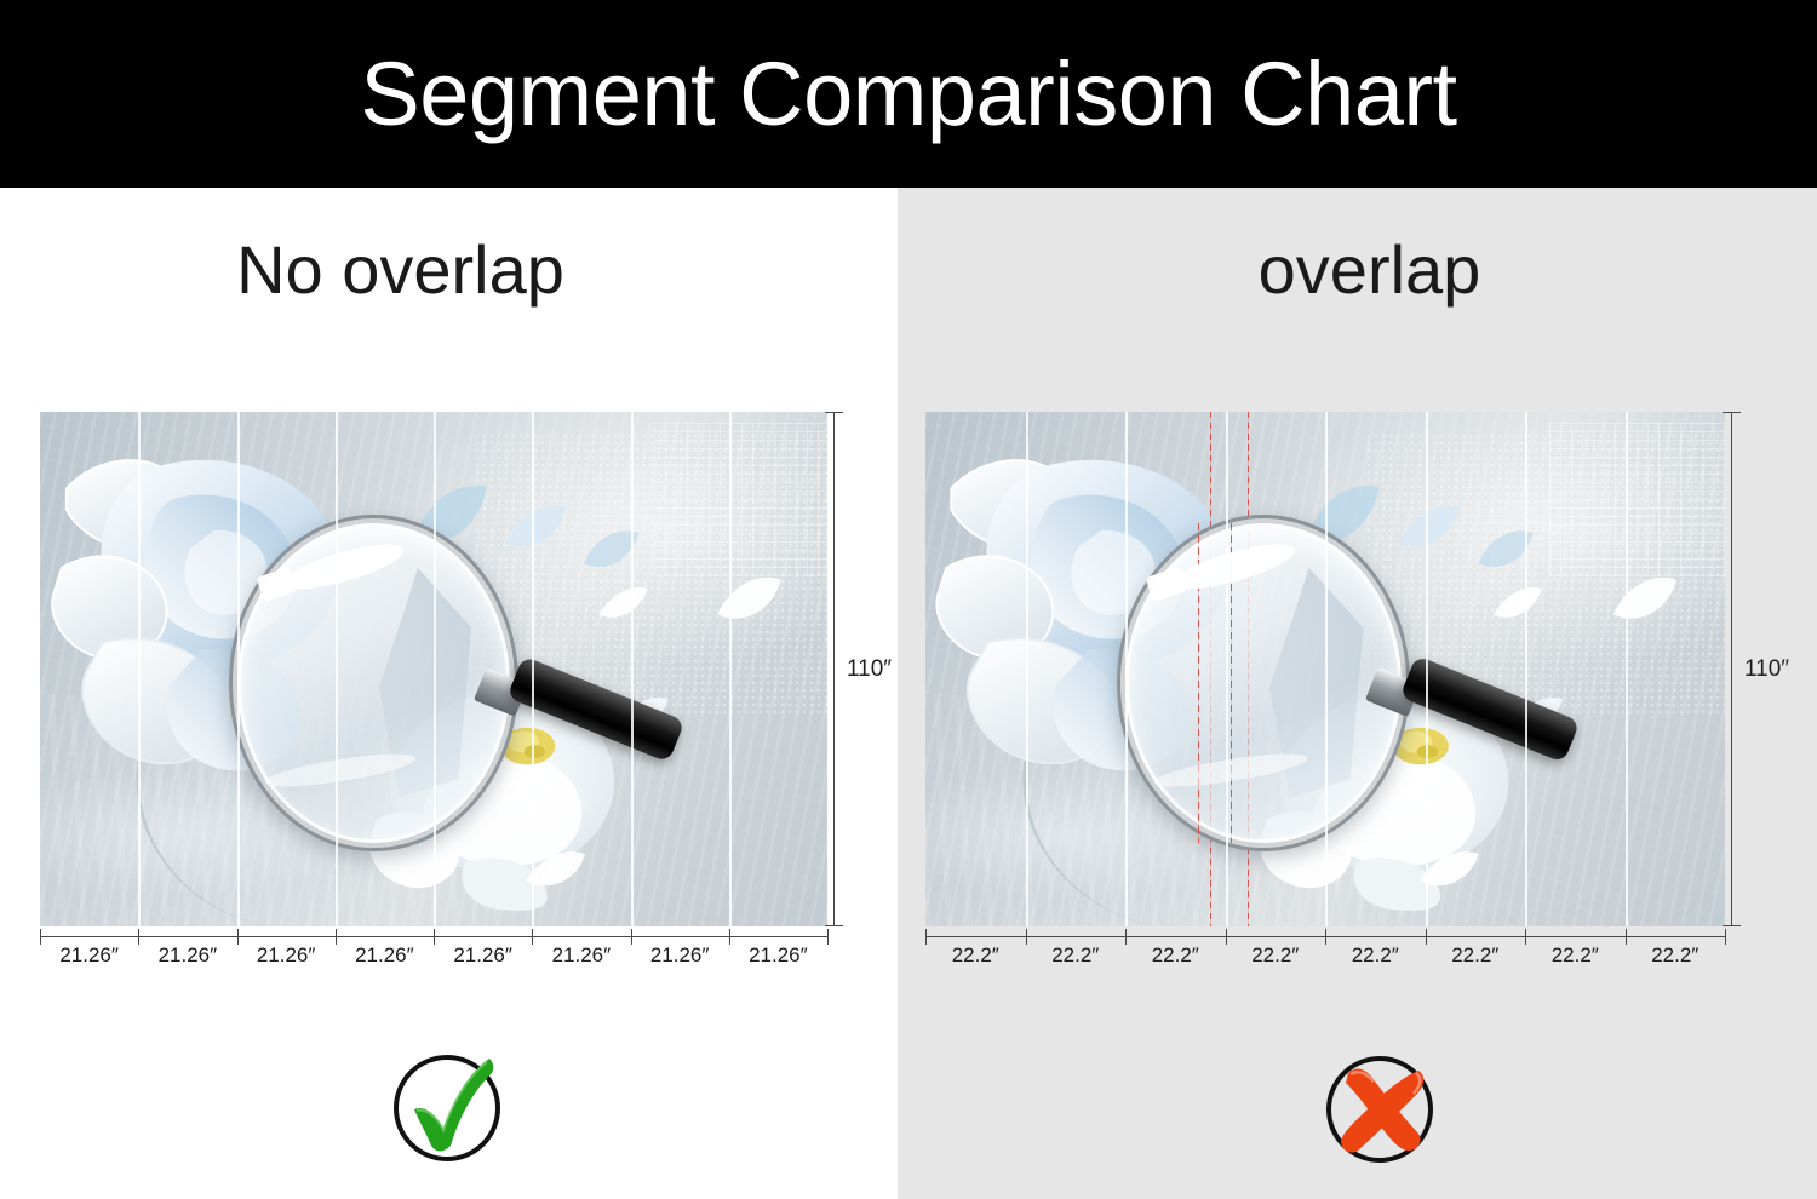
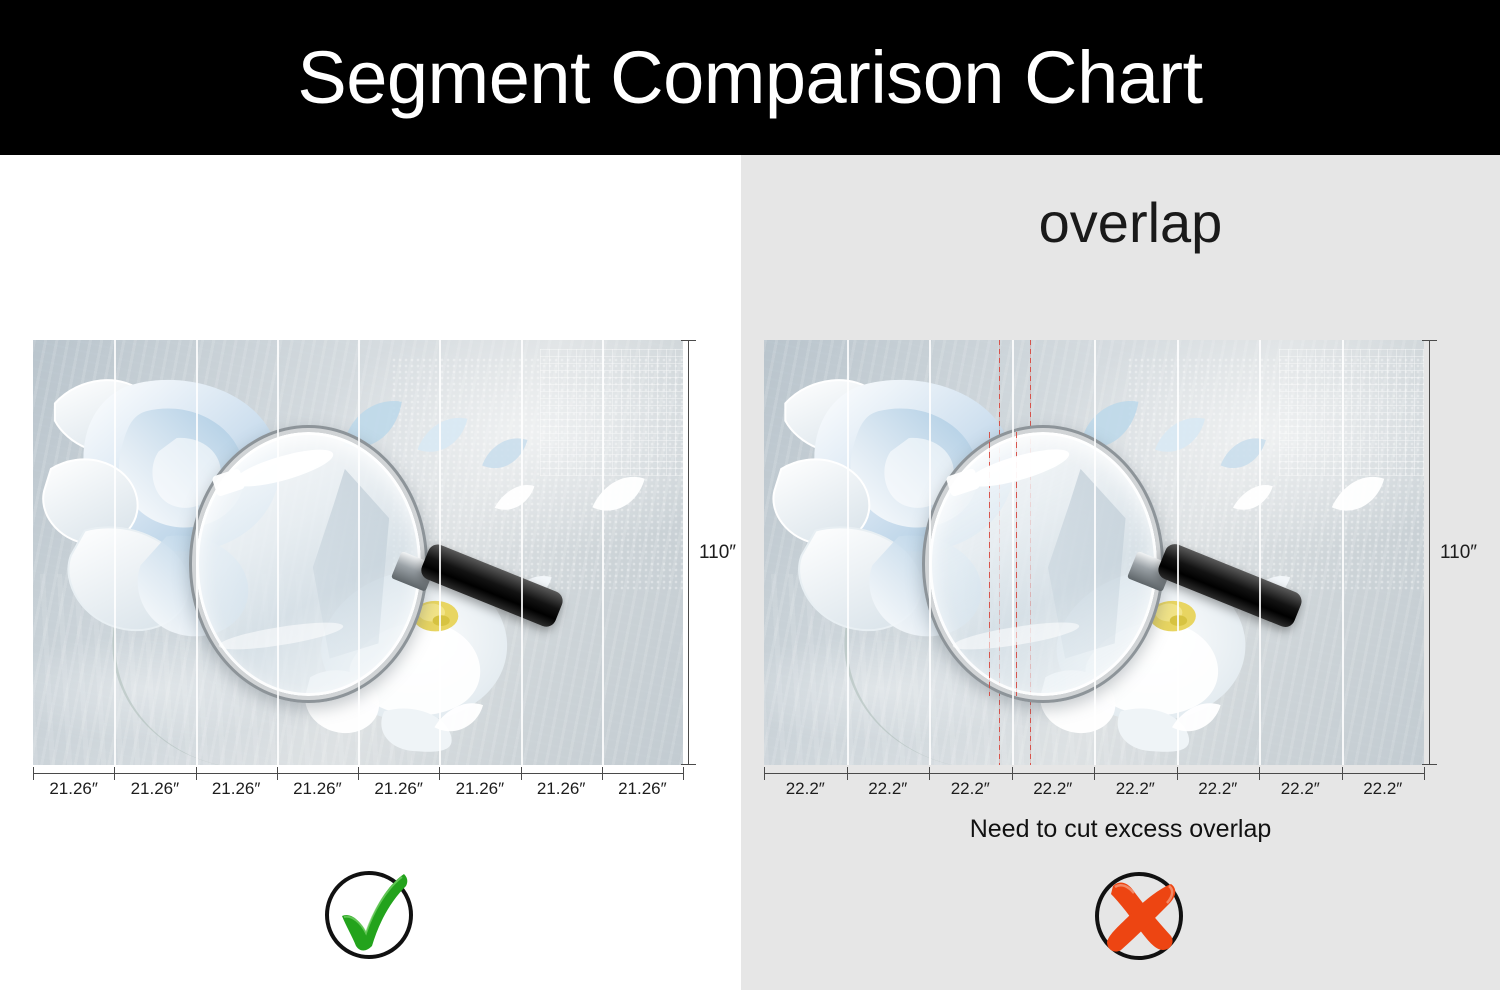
  Segment Comparison Chart
- No overlap
  110″
  21.26″
  21.26″
  21.26″
  21.26″
  21.26″
  21.26″
  21.26″
  21.26″
  overlap
  110″
  22.2″
  22.2″
  22.2″
  22.2″
  22.2″
  22.2″
  22.2″
  22.2″
+ Need to cut excess overlap
